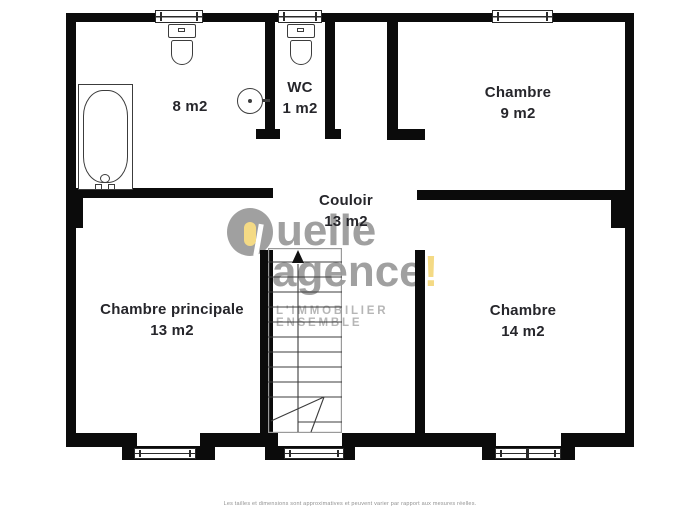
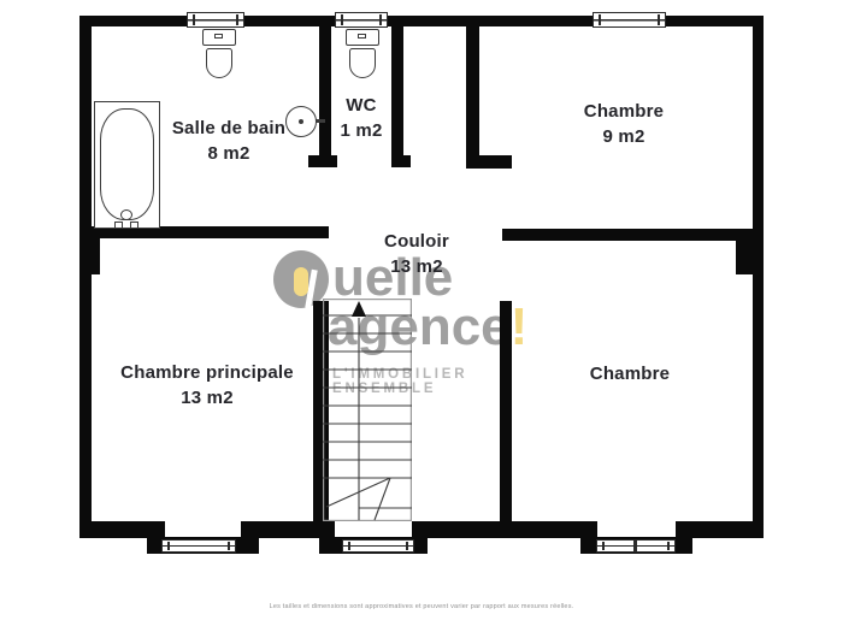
  uelle
  agence!
  L'IMMOBILIER ENSEMBLE
+ Salle de bain
  8 m2
  WC
  1 m2
  Chambre
  9 m2
  Couloir
  13 m2
  Chambre principale
  13 m2
  Chambre
- 14 m2
